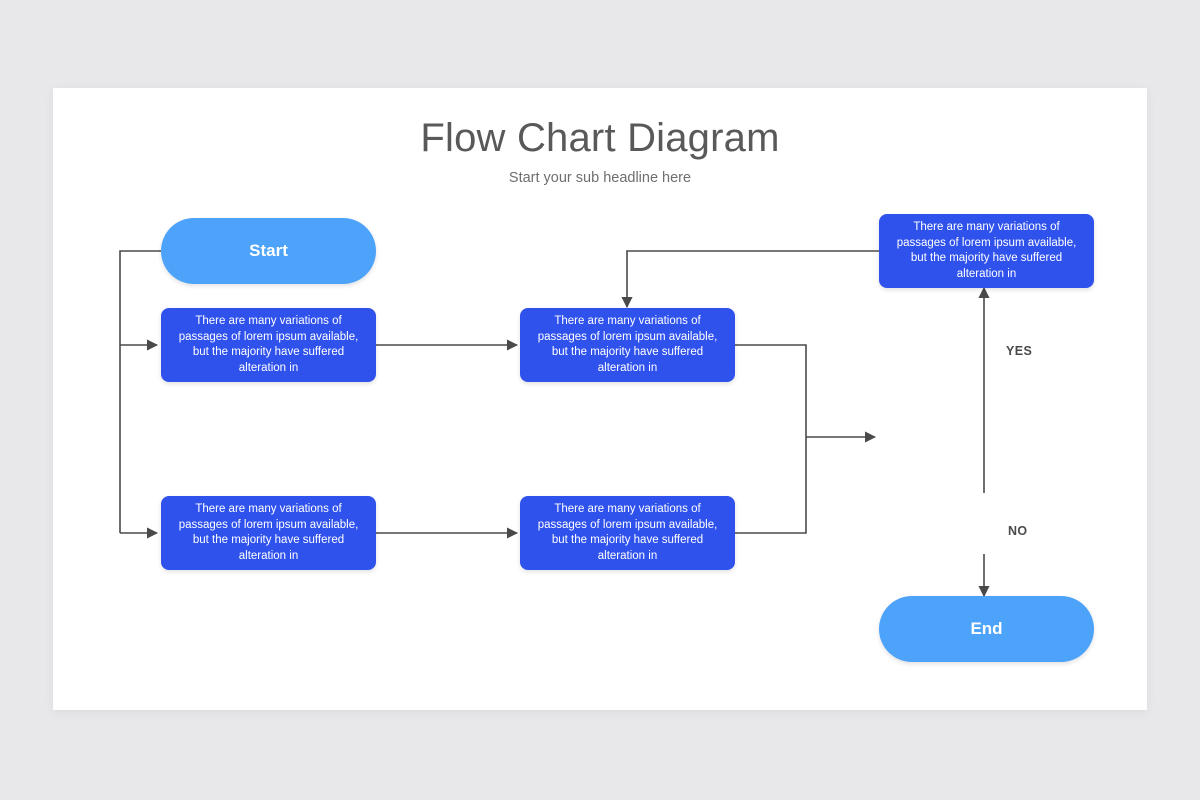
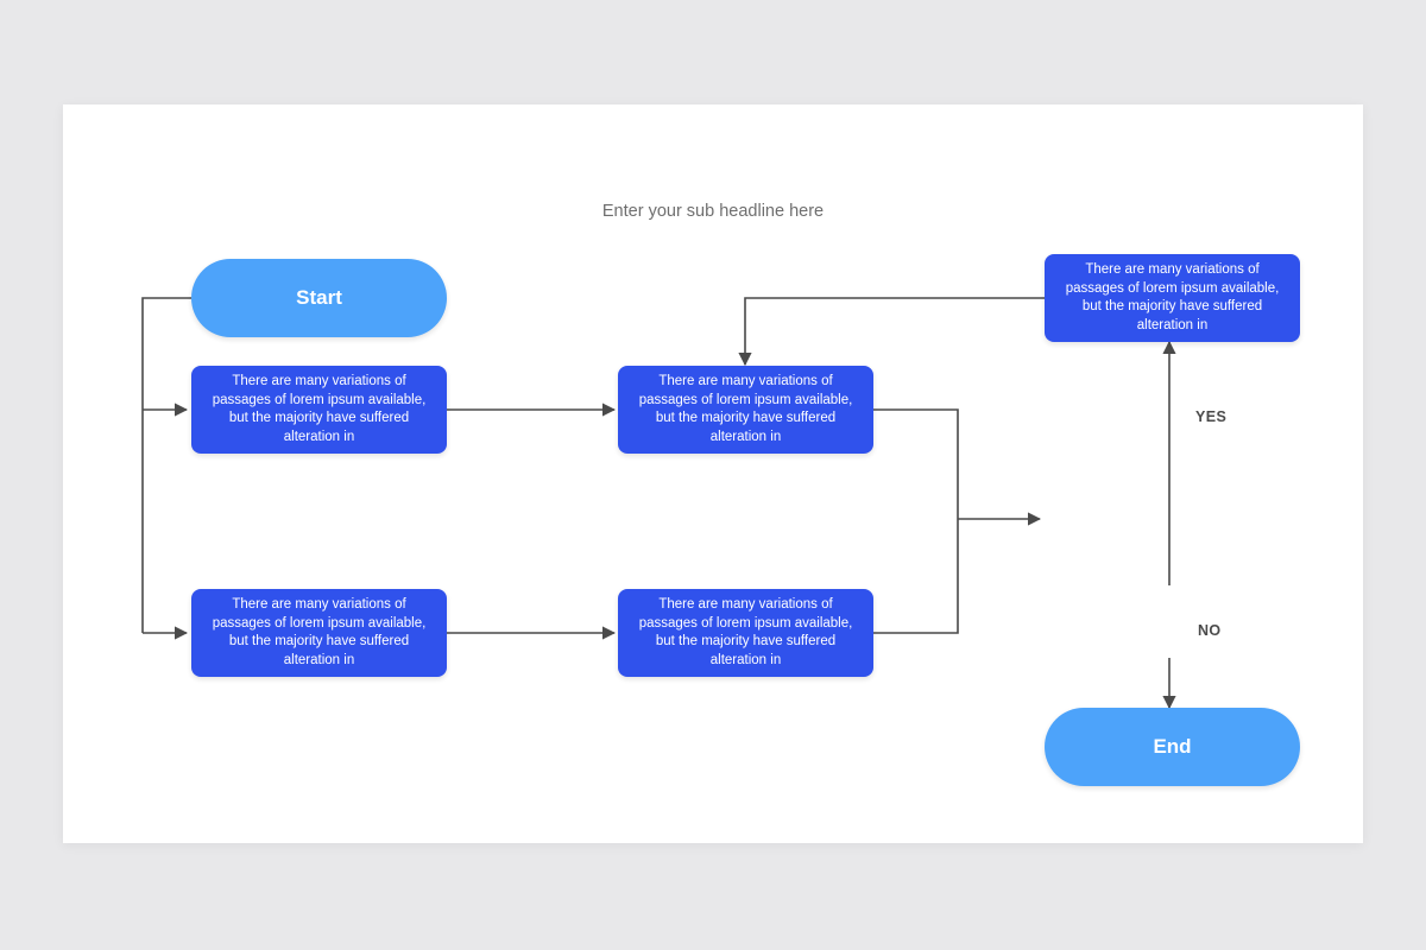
- Flow Chart Diagram
- Start your sub headline here
+ Enter your sub headline here
  Start
  There are many variations of passages of lorem ipsum available, but the majority have suffered alteration in
  There are many variations of passages of lorem ipsum available, but the majority have suffered alteration in
  There are many variations of passages of lorem ipsum available, but the majority have suffered alteration in
  There are many variations of passages of lorem ipsum available, but the majority have suffered alteration in
  There are many variations of passages of lorem ipsum available, but the majority have suffered alteration in
  End
  YES
  NO
